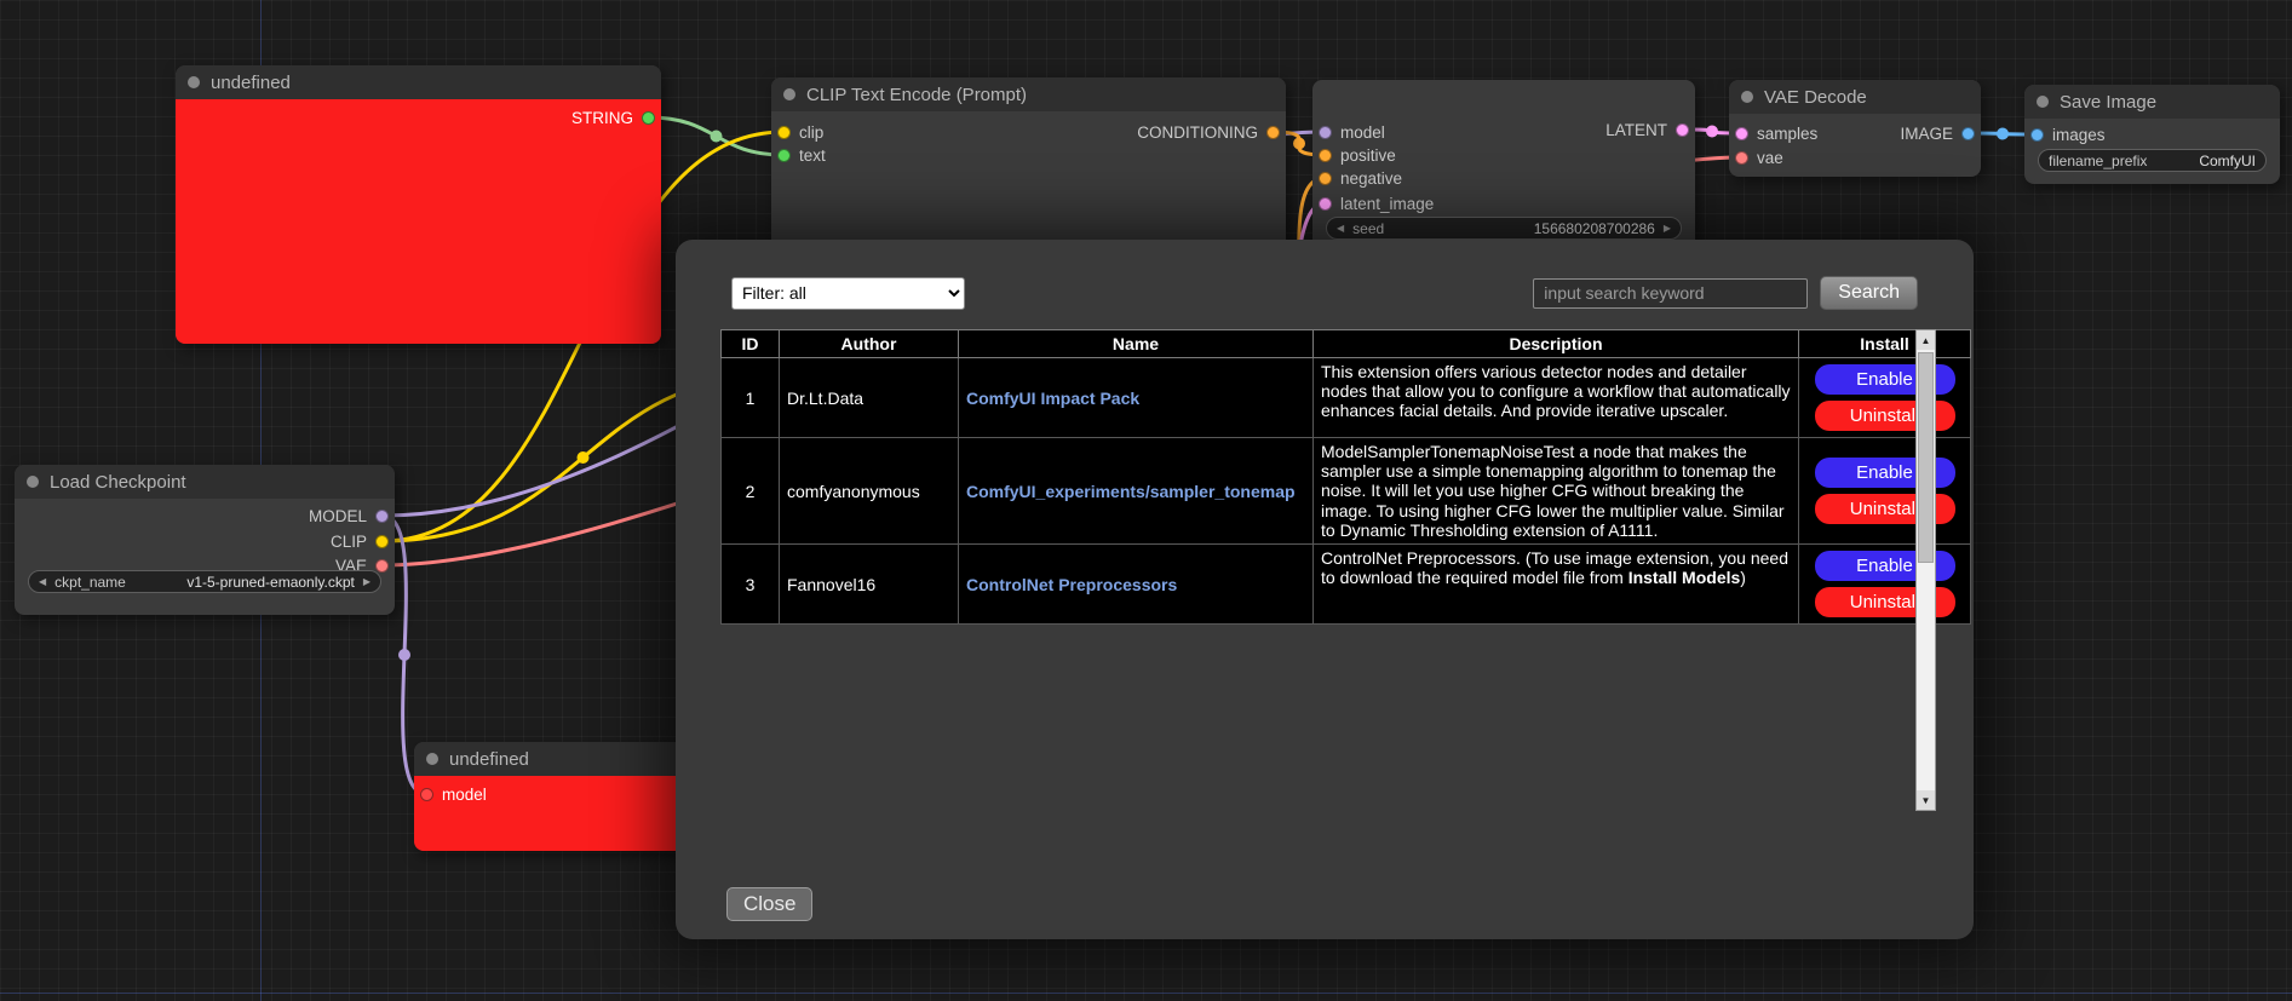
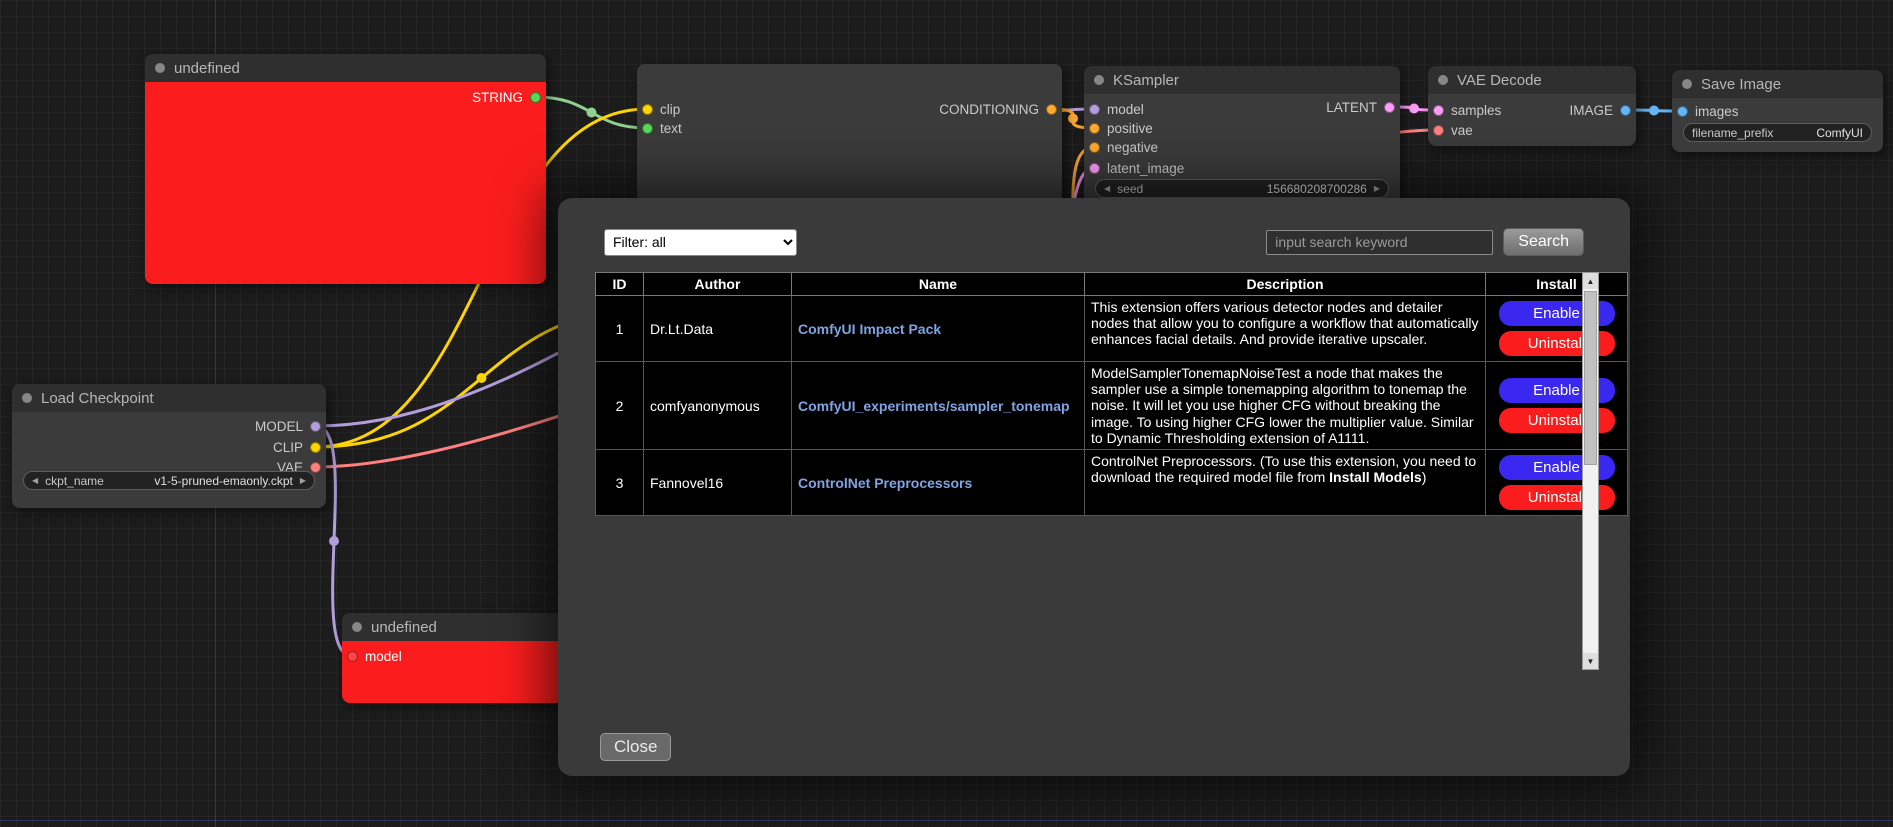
  undefined
  STRING
- CLIP Text Encode (Prompt)
  clip
  text
  CONDITIONING
+ KSampler
  model
  positive
  negative
  latent_image
  LATENT
  ◀
  seed
  156680208700286
  ▶
  VAE Decode
  samples
  vae
  IMAGE
  Save Image
  images
  filename_prefix
  ComfyUI
  Load Checkpoint
  MODEL
  CLIP
  VAE
  ◀
  ckpt_name
  v1-5-pruned-emaonly.ckpt
  ▶
  undefined
  model
  Filter: all
  input search keyword
  Search
  ID	Author	Name	Description	Install
  1	Dr.Lt.Data	ComfyUI Impact Pack	This extension offers various detector nodes and detailer nodes that allow you to configure a workflow that automatically enhances facial details. And provide iterative upscaler.	EnableUninstal
  2	comfyanonymous	ComfyUI_experiments/sampler_tonemap	ModelSamplerTonemapNoiseTest a node that makes the sampler use a simple tonemapping algorithm to tonemap the noise. It will let you use higher CFG without breaking the image. To using higher CFG lower the multiplier value. Similar to Dynamic Thresholding extension of A1111.	EnableUninstal
- 3	Fannovel16	ControlNet Preprocessors	ControlNet Preprocessors. (To use image extension, you need to download the required model file from Install Models)	EnableUninstal
+ 3	Fannovel16	ControlNet Preprocessors	ControlNet Preprocessors. (To use this extension, you need to download the required model file from Install Models)	EnableUninstal
  ▲
  ▼
  Close
